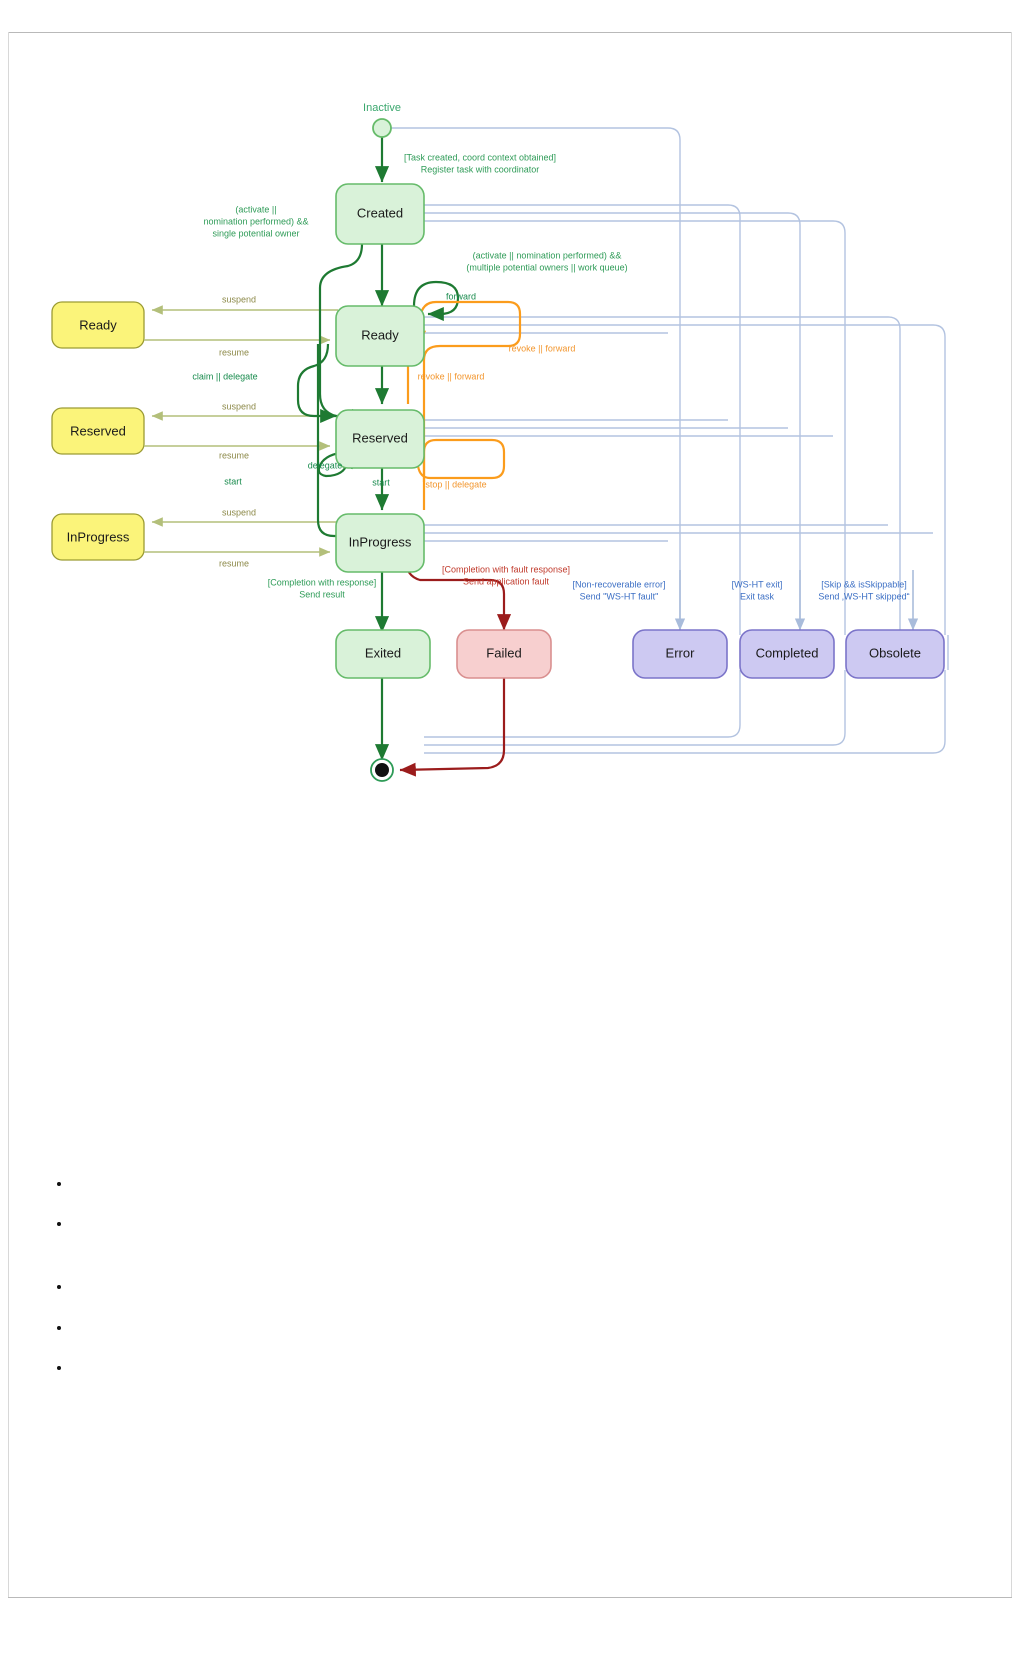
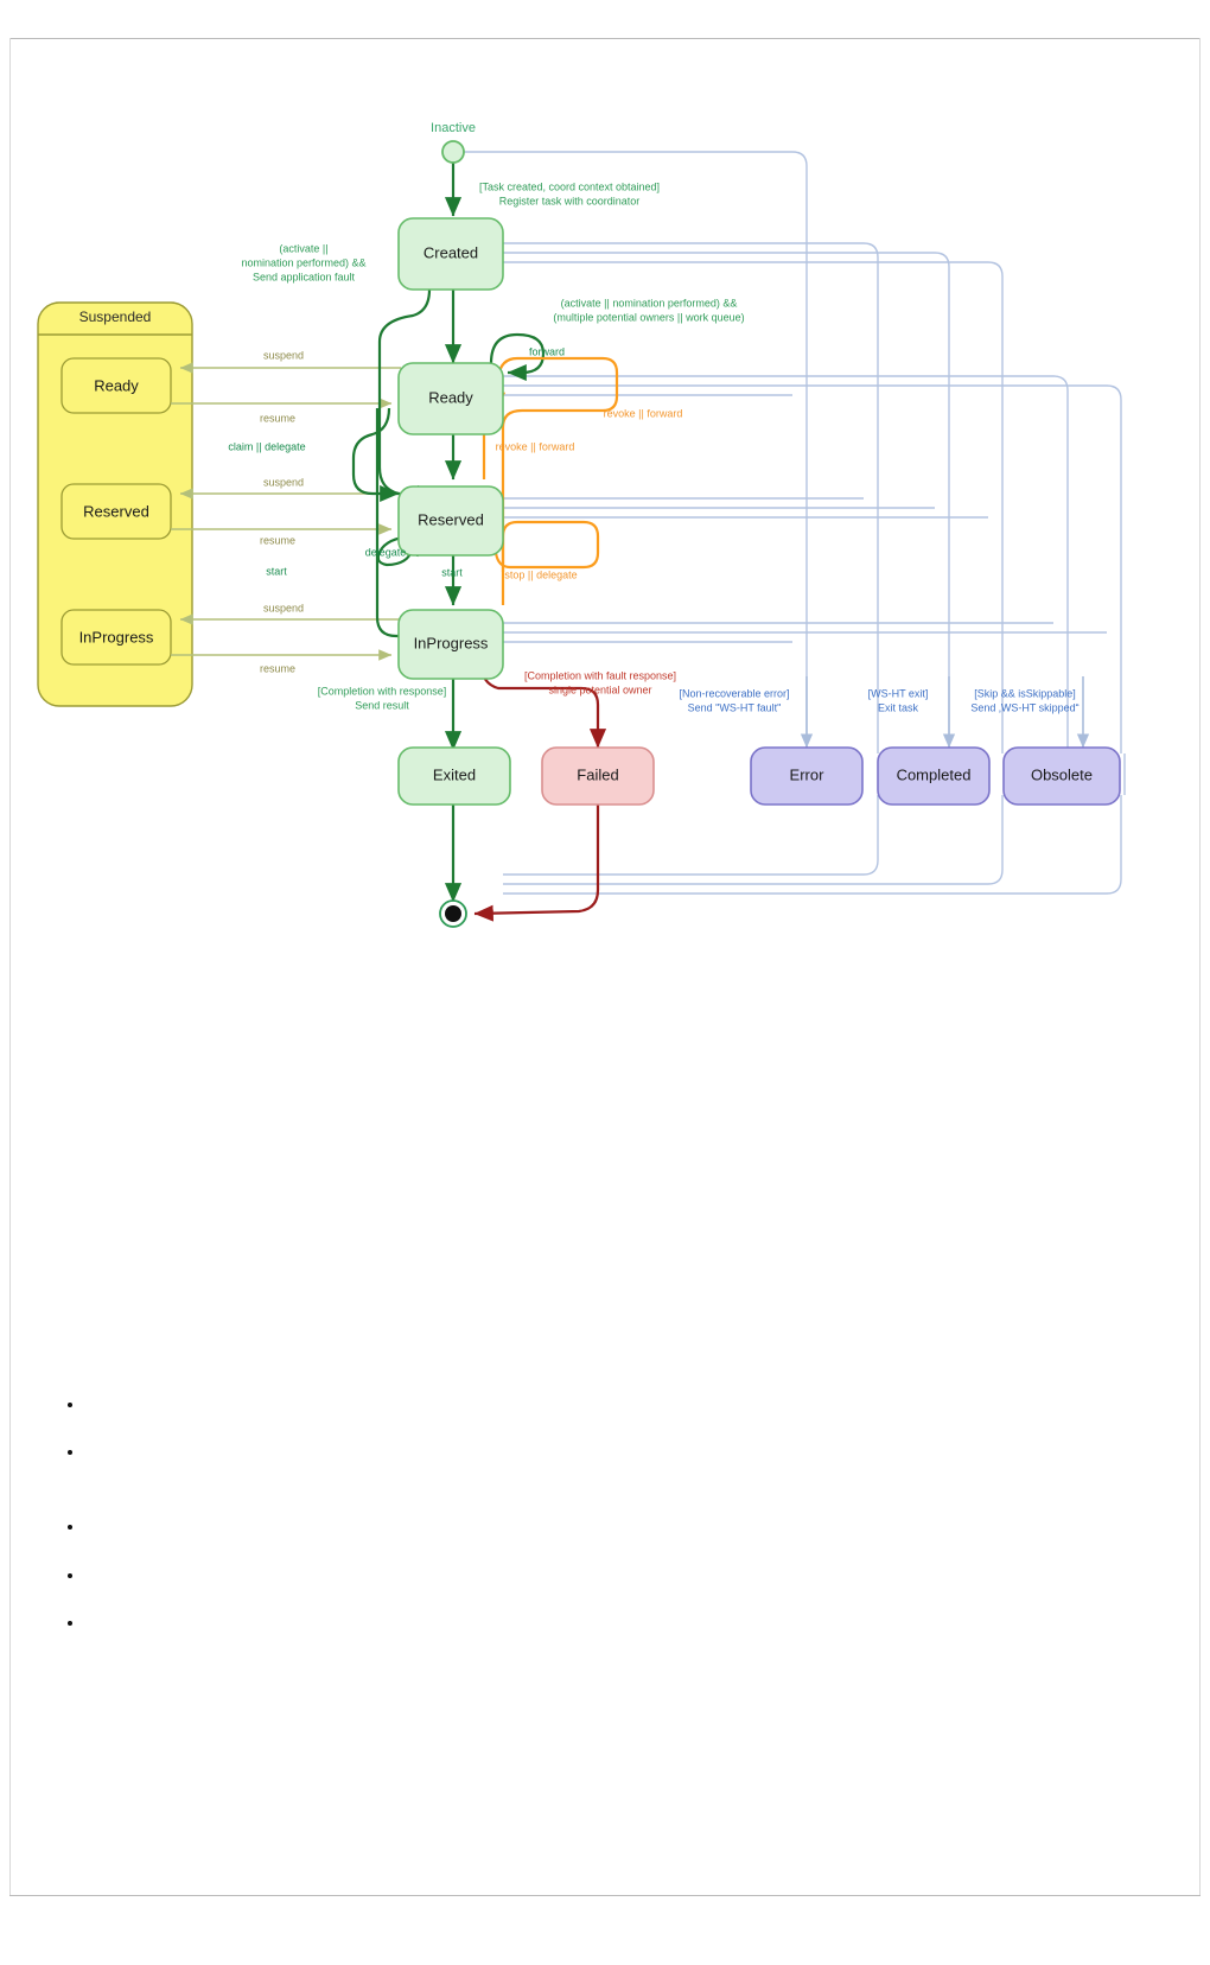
+ Suspended
  Ready
  Reserved
  InProgress
  Inactive
  Created
  Ready
  Reserved
  InProgress
  Exited
  Failed
  Error
  Completed
  Obsolete
  [Task created, coord context obtained]
  Register task with coordinator
  (activate || nomination performed) &&
  (multiple potential owners || work queue)
  (activate ||
  nomination performed) &&
- single potential owner
+ Send application fault
  forward
  claim || delegate
  delegate
  start
  start
  revoke || forward
  revoke || forward
  stop || delegate
  suspend
  resume
  suspend
  resume
  suspend
  resume
  [Completion with response]
  Send result
  [Completion with fault response]
- Send application fault
+ single potential owner
  [Non-recoverable error]
  Send "WS-HT fault"
  [WS-HT exit]
  Exit task
  [Skip && isSkippable]
  Send ‚WS-HT skipped“
